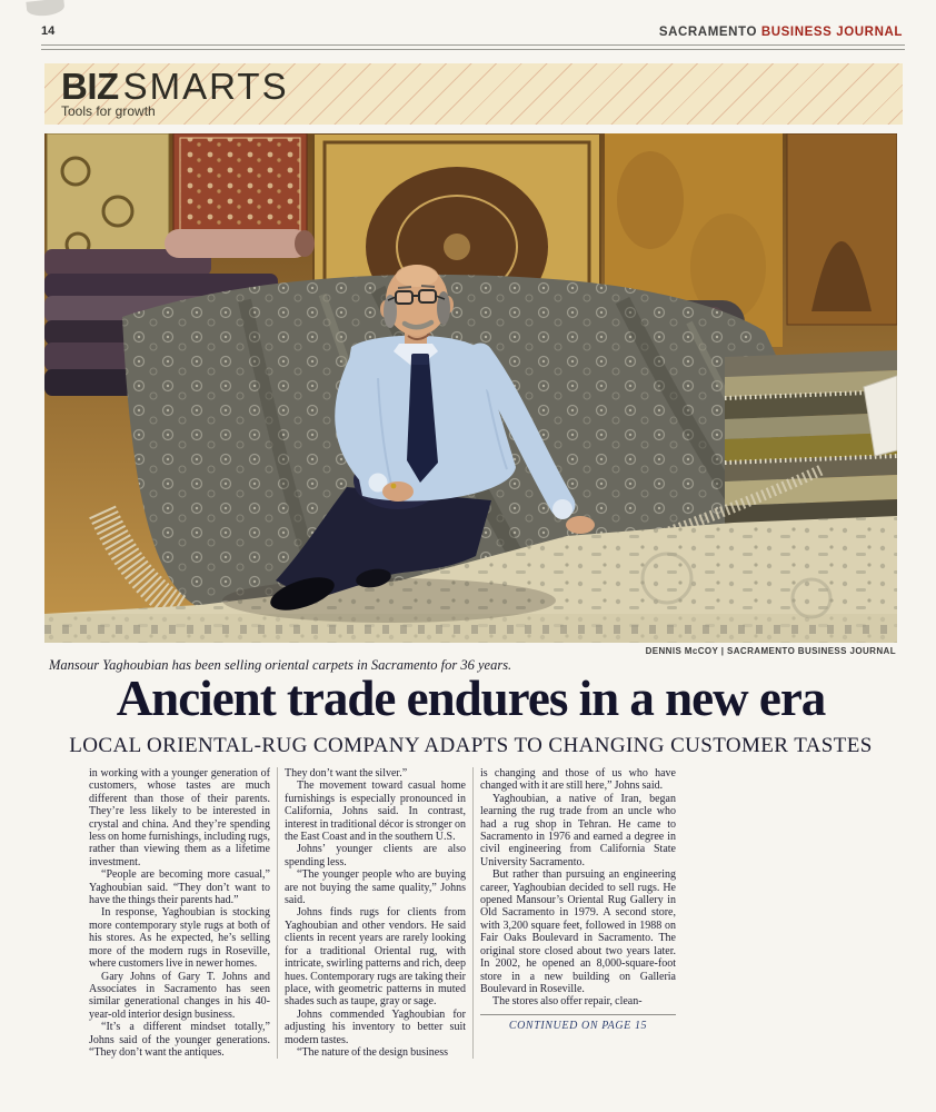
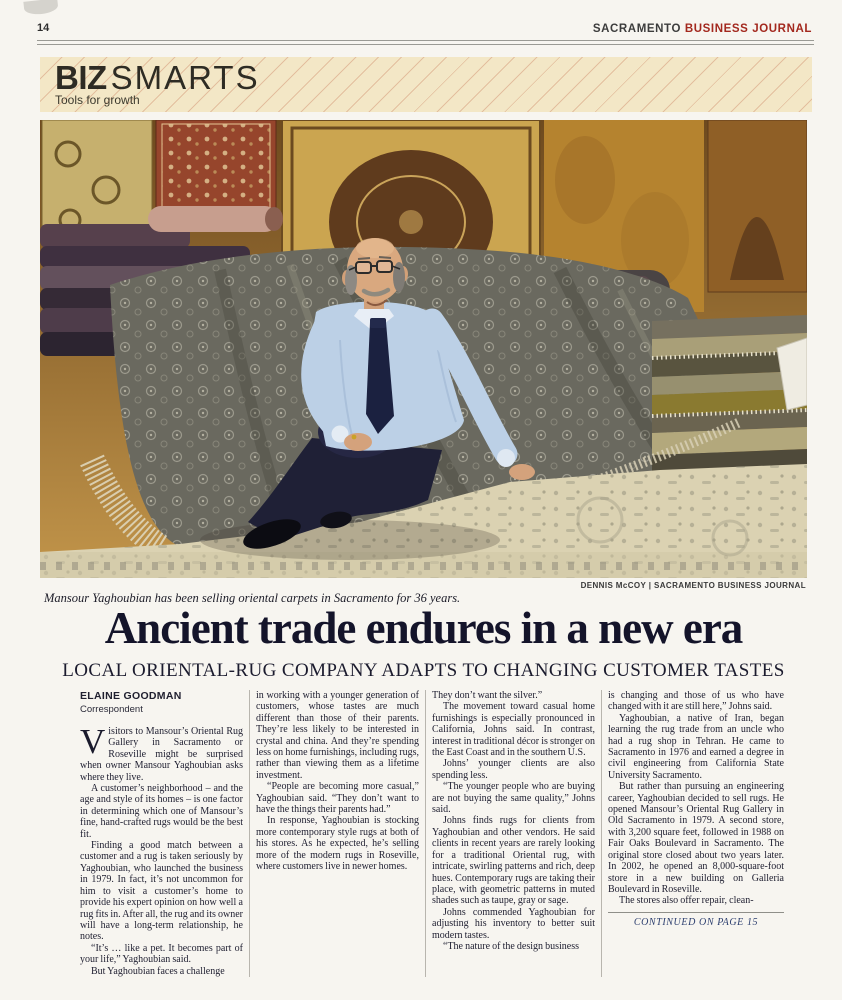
  14
  SACRAMENTO BUSINESS JOURNAL
  BIZSMARTS
  Tools for growth
  DENNIS McCOY | SACRAMENTO BUSINESS JOURNAL
  Mansour Yaghoubian has been selling oriental carpets in Sacramento for 36 years.
  Ancient trade endures in a new era
  LOCAL ORIENTAL-RUG COMPANY ADAPTS TO CHANGING CUSTOMER TASTES
+ ELAINE GOODMAN
+ Correspondent
+ V
+ isitors to Mansour’s Oriental Rug Gallery in Sacramento or Roseville might be surprised when owner Mansour Yaghoubian asks where they live.
+ A customer’s neighborhood – and the age and style of its homes – is one factor in determining which one of Mansour’s fine, hand-crafted rugs would be the best fit.
+ Finding a good match between a customer and a rug is taken seriously by Yaghoubian, who launched the business in 1979. In fact, it’s not uncommon for him to visit a customer’s home to provide his expert opinion on how well a rug fits in. After all, the rug and its owner will have a long-term relationship, he notes.
+ “It’s … like a pet. It becomes part of your life,” Yaghoubian said.
+ But Yaghoubian faces a challenge
  in working with a younger generation of customers, whose tastes are much different than those of their parents. They’re less likely to be interested in crystal and china. And they’re spending less on home furnishings, including rugs, rather than viewing them as a lifetime investment.
  “People are becoming more casual,” Yaghoubian said. “They don’t want to have the things their parents had.”
  In response, Yaghoubian is stocking more contemporary style rugs at both of his stores. As he expected, he’s selling more of the modern rugs in Roseville, where customers live in newer homes.
- Gary Johns of Gary T. Johns and Associates in Sacramento has seen similar generational changes in his 40-year-old interior design business.
- “It’s a different mindset totally,” Johns said of the younger generations. “They don’t want the antiques.
  They don’t want the silver.”
  The movement toward casual home furnishings is especially pronounced in California, Johns said. In contrast, interest in traditional décor is stronger on the East Coast and in the southern U.S.
  Johns’ younger clients are also spending less.
  “The younger people who are buying are not buying the same quality,” Johns said.
  Johns finds rugs for clients from Yaghoubian and other vendors. He said clients in recent years are rarely looking for a traditional Oriental rug, with intricate, swirling patterns and rich, deep hues. Contemporary rugs are taking their place, with geometric patterns in muted shades such as taupe, gray or sage.
  Johns commended Yaghoubian for adjusting his inventory to better suit modern tastes.
  “The nature of the design business
  is changing and those of us who have changed with it are still here,” Johns said.
  Yaghoubian, a native of Iran, began learning the rug trade from an uncle who had a rug shop in Tehran. He came to Sacramento in 1976 and earned a degree in civil engineering from California State University Sacramento.
  But rather than pursuing an engineering career, Yaghoubian decided to sell rugs. He opened Mansour’s Oriental Rug Gallery in Old Sacramento in 1979. A second store, with 3,200 square feet, followed in 1988 on Fair Oaks Boulevard in Sacramento. The original store closed about two years later. In 2002, he opened an 8,000-square-foot store in a new building on Galleria Boulevard in Roseville.
  The stores also offer repair, clean-
  CONTINUED ON PAGE 15
